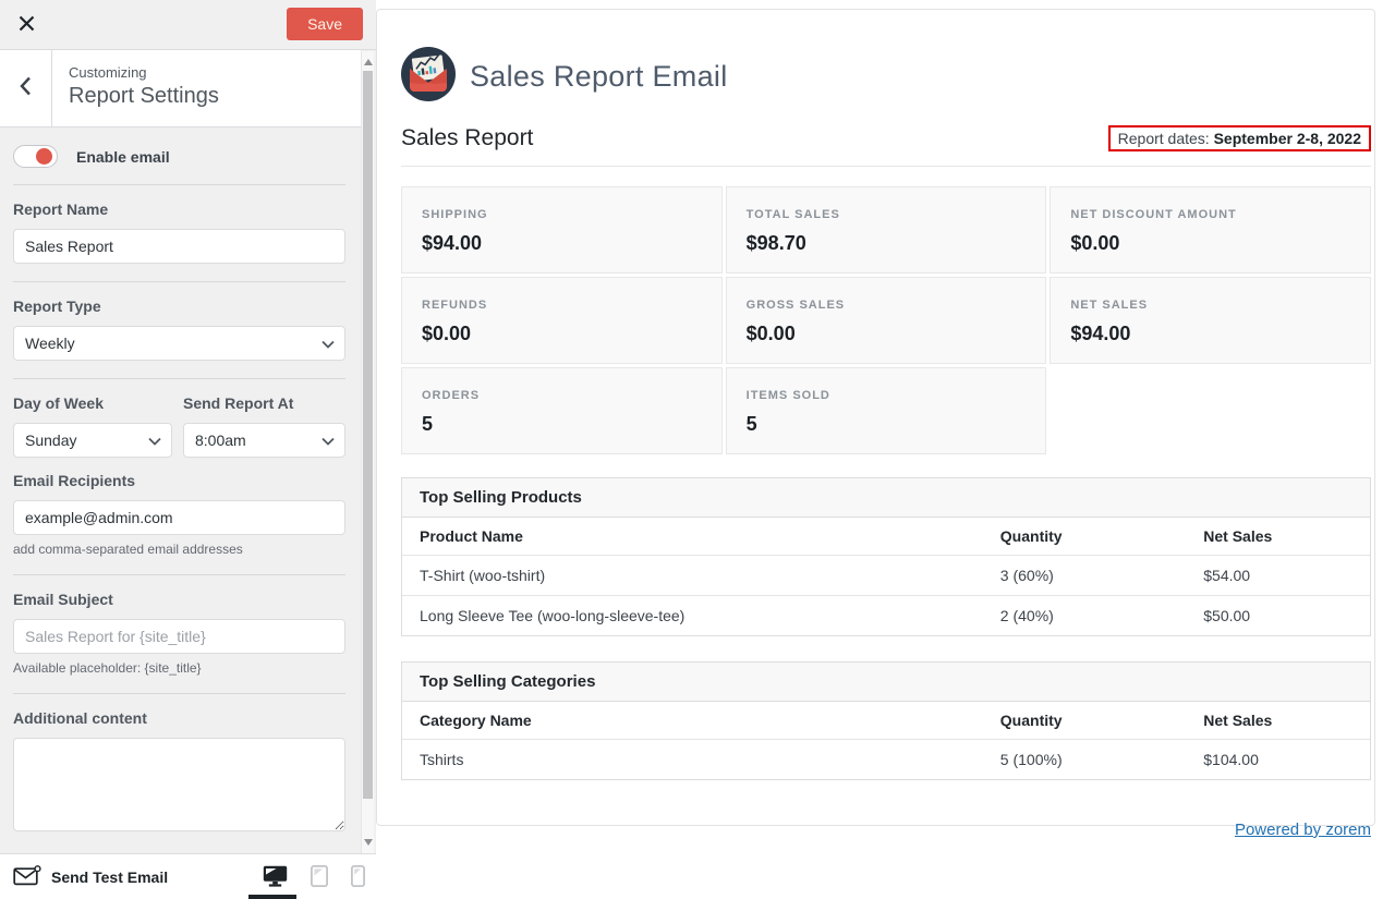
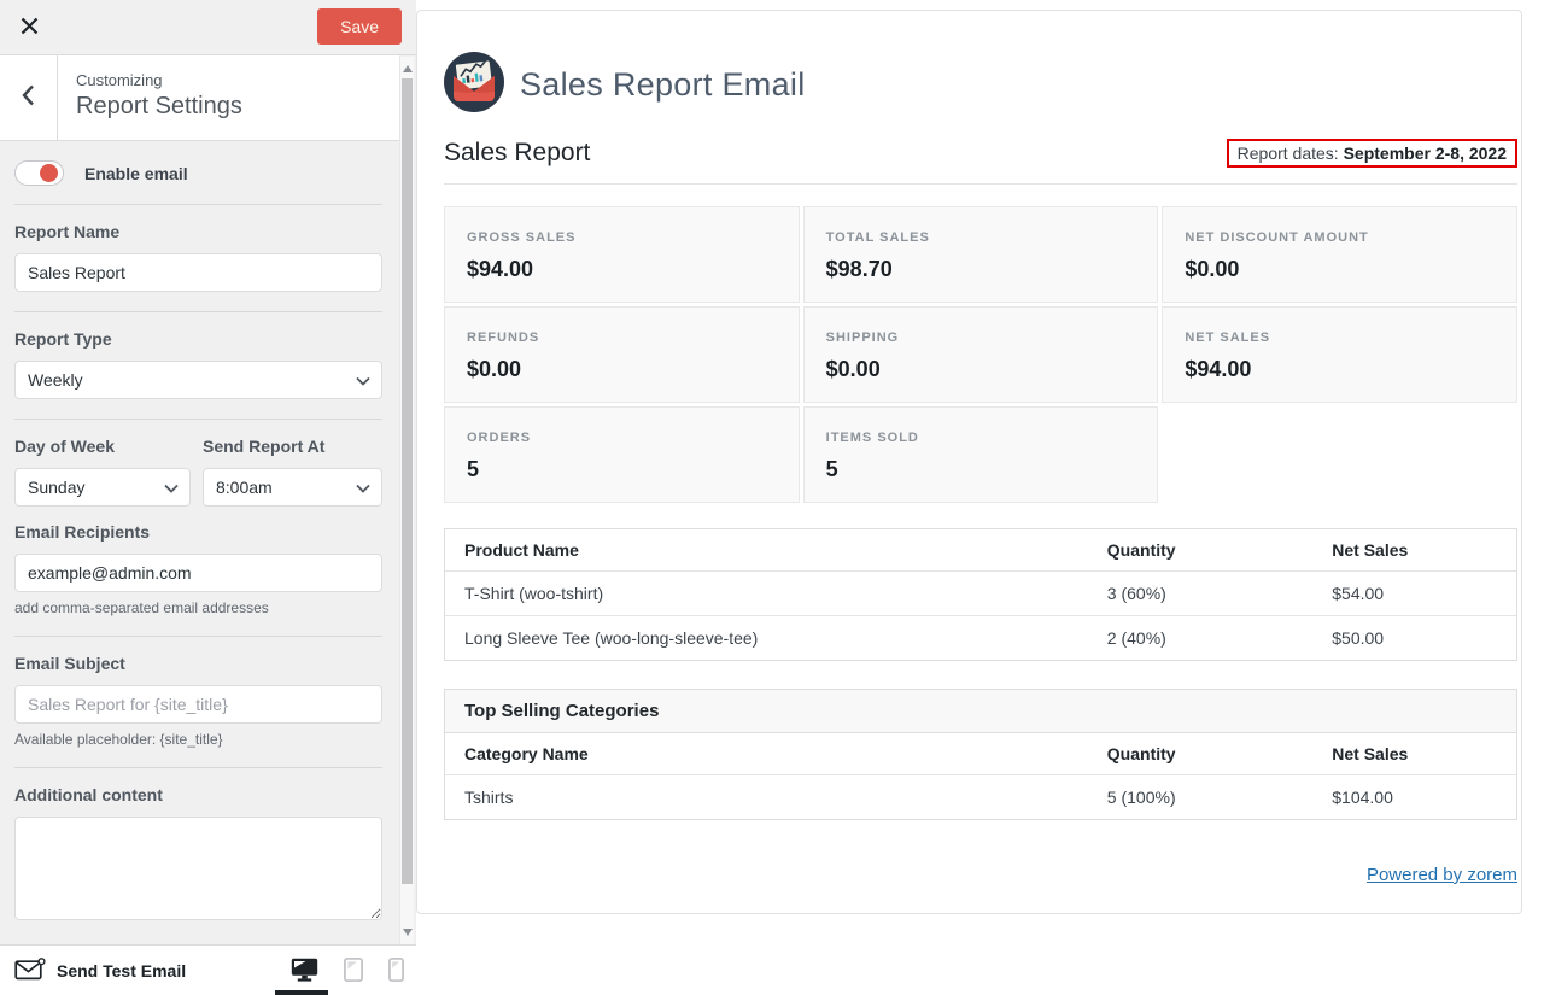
  Save
  Customizing
  Report Settings
  Enable email
  Report Name
  Sales Report
  Report Type
  Weekly
  Day of Week
  Sunday
  Send Report At
  8:00am
  Email Recipients
  example@admin.com
  add comma-separated email addresses
  Email Subject
  Sales Report for {site_title}
  Available placeholder: {site_title}
  Additional content
  Send Test Email
  Sales Report Email
  Sales Report
  Report dates: September 2-8, 2022
- SHIPPING
+ GROSS SALES
  $94.00
  TOTAL SALES
  $98.70
  NET DISCOUNT AMOUNT
  $0.00
  REFUNDS
  $0.00
- GROSS SALES
+ SHIPPING
  $0.00
  NET SALES
  $94.00
  ORDERS
  5
  ITEMS SOLD
  5
- Top Selling Products
  Product Name	Quantity	Net Sales
  T-Shirt (woo-tshirt)	3 (60%)	$54.00
  Long Sleeve Tee (woo-long-sleeve-tee)	2 (40%)	$50.00
  Top Selling Categories
  Category Name	Quantity	Net Sales
  Tshirts	5 (100%)	$104.00
  Powered by zorem
